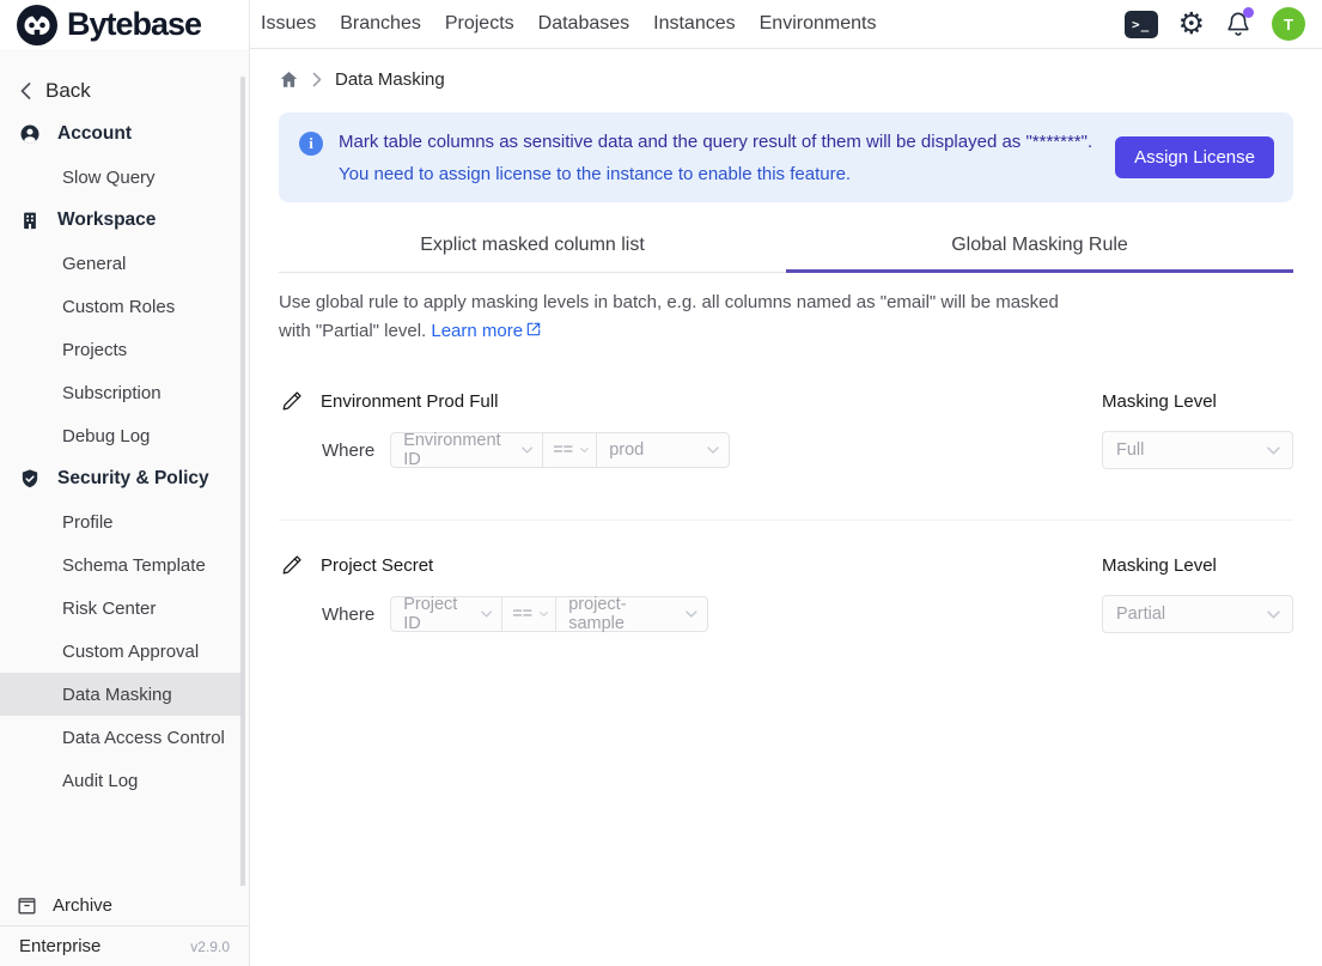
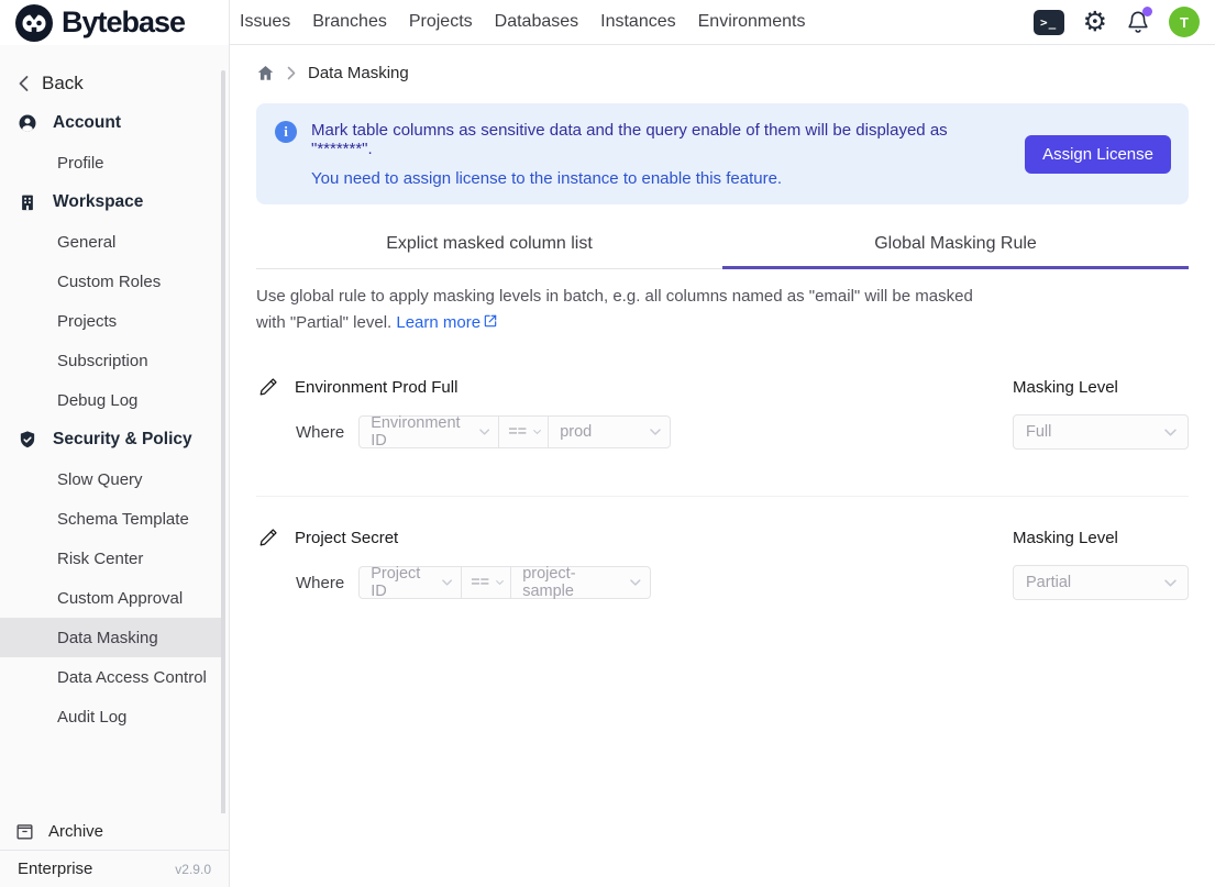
  Bytebase
  Back
  Account
- Slow Query
+ Profile
  Workspace
  General
  Custom Roles
  Projects
  Subscription
  Debug Log
  Security & Policy
- Profile
+ Slow Query
  Schema Template
  Risk Center
  Custom Approval
  Data Masking
  Data Access Control
  Audit Log
  Archive
  Enterprise
  v2.9.0
  Issues
  Branches
  Projects
  Databases
  Instances
  Environments
  >_
  ⚙
  T
  Data Masking
  i
- Mark table columns as sensitive data and the query result of them will be displayed as "*******".
+ Mark table columns as sensitive data and the query enable of them will be displayed as "*******".
  You need to assign license to the instance to enable this feature.
  Assign License
  Explict masked column list
  Global Masking Rule
  Use global rule to apply masking levels in batch, e.g. all columns named as "email" will be masked with "Partial" level. Learn more
  Environment Prod Full
  Masking Level
  Where
  Environment ID
  ==
  prod
  Full
  Project Secret
  Masking Level
  Where
  Project ID
  ==
  project-sample
  Partial
